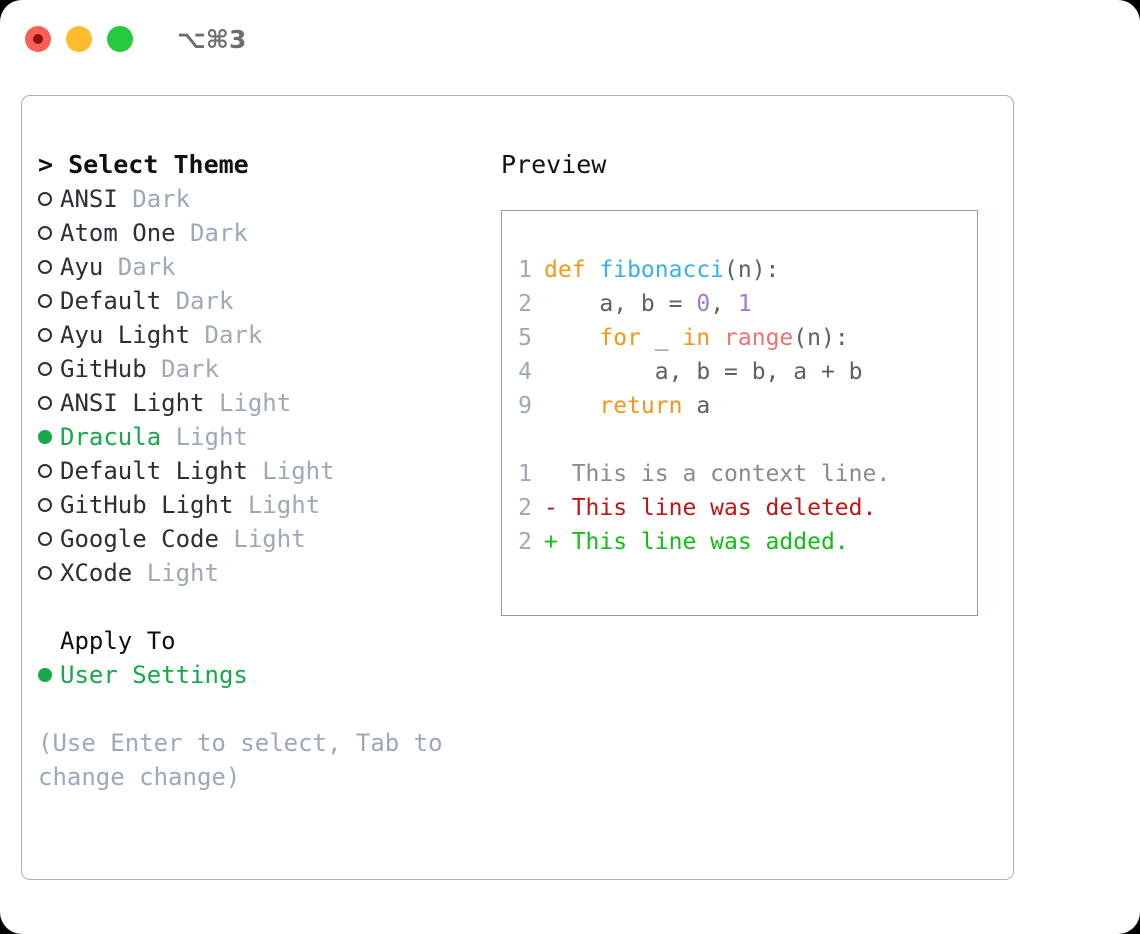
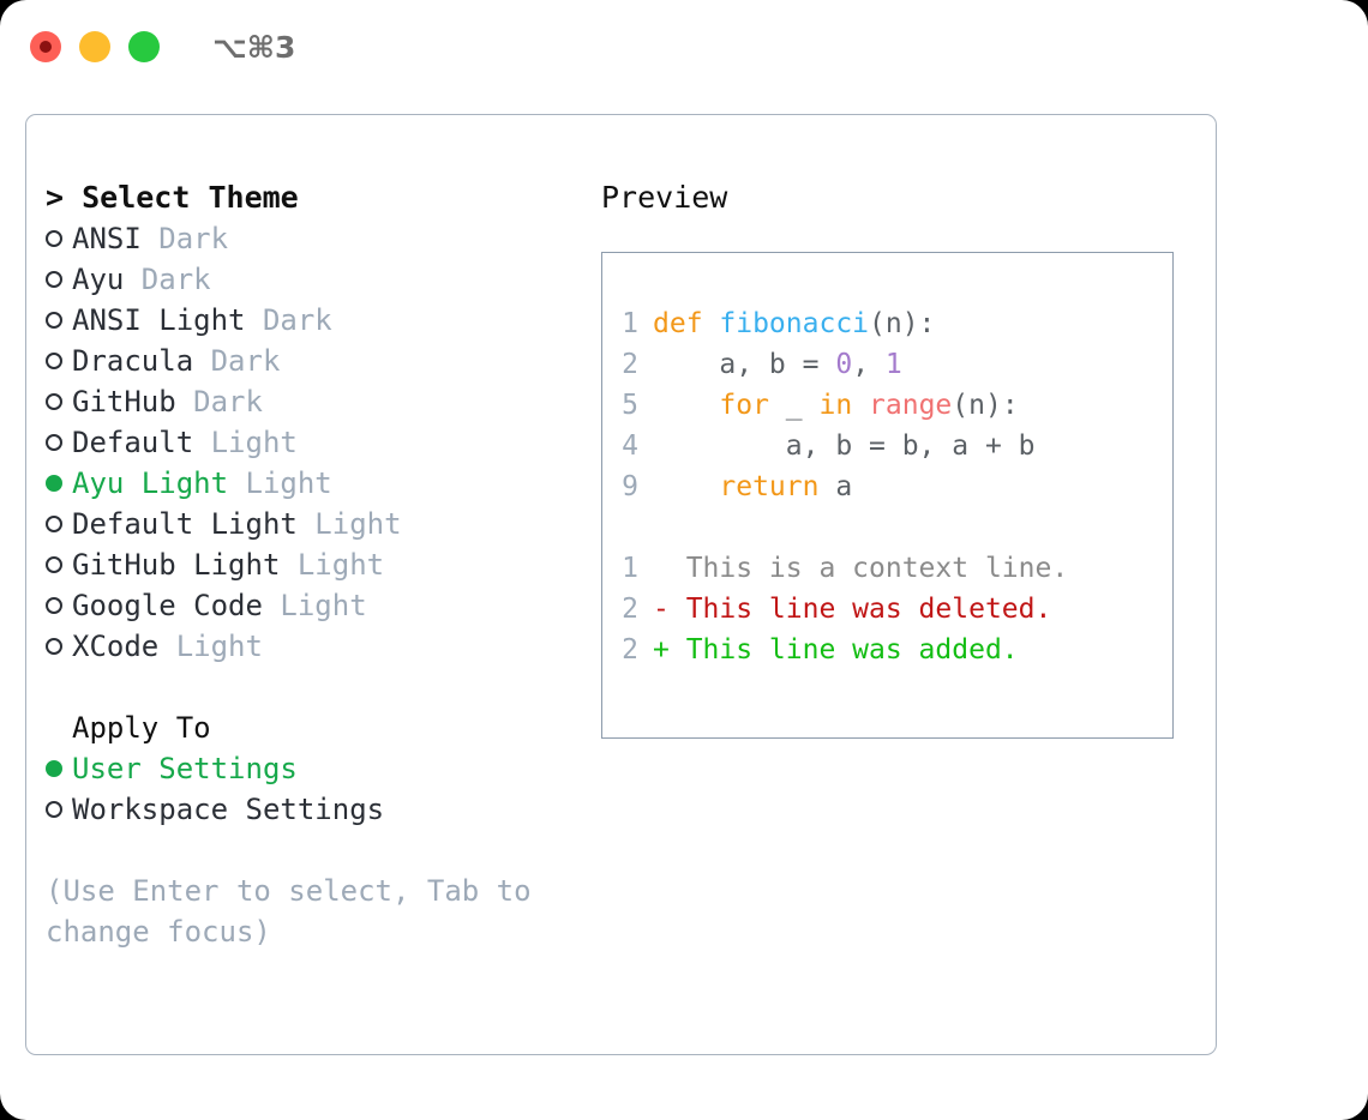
  ⌥⌘3
  > Select Theme
  ANSI Dark
- Atom One Dark
  Ayu Dark
- Default Dark
+ ANSI Light Dark
- Ayu Light Dark
+ Dracula Dark
  GitHub Dark
- ANSI Light Light
+ Default Light
- Dracula Light
+ Ayu Light Light
  Default Light Light
  GitHub Light Light
  Google Code Light
  XCode Light
  Apply To
  User Settings
+ Workspace Settings
- (Use Enter to select, Tab to change change)
+ (Use Enter to select, Tab to change focus)
  Preview
  1 def fibonacci(n):
  2 a, b = 0, 1
  5 for _ in range(n):
  4 a, b = b, a + b
  9 return a
  1 This is a context line.
  2 - This line was deleted.
  2 + This line was added.
